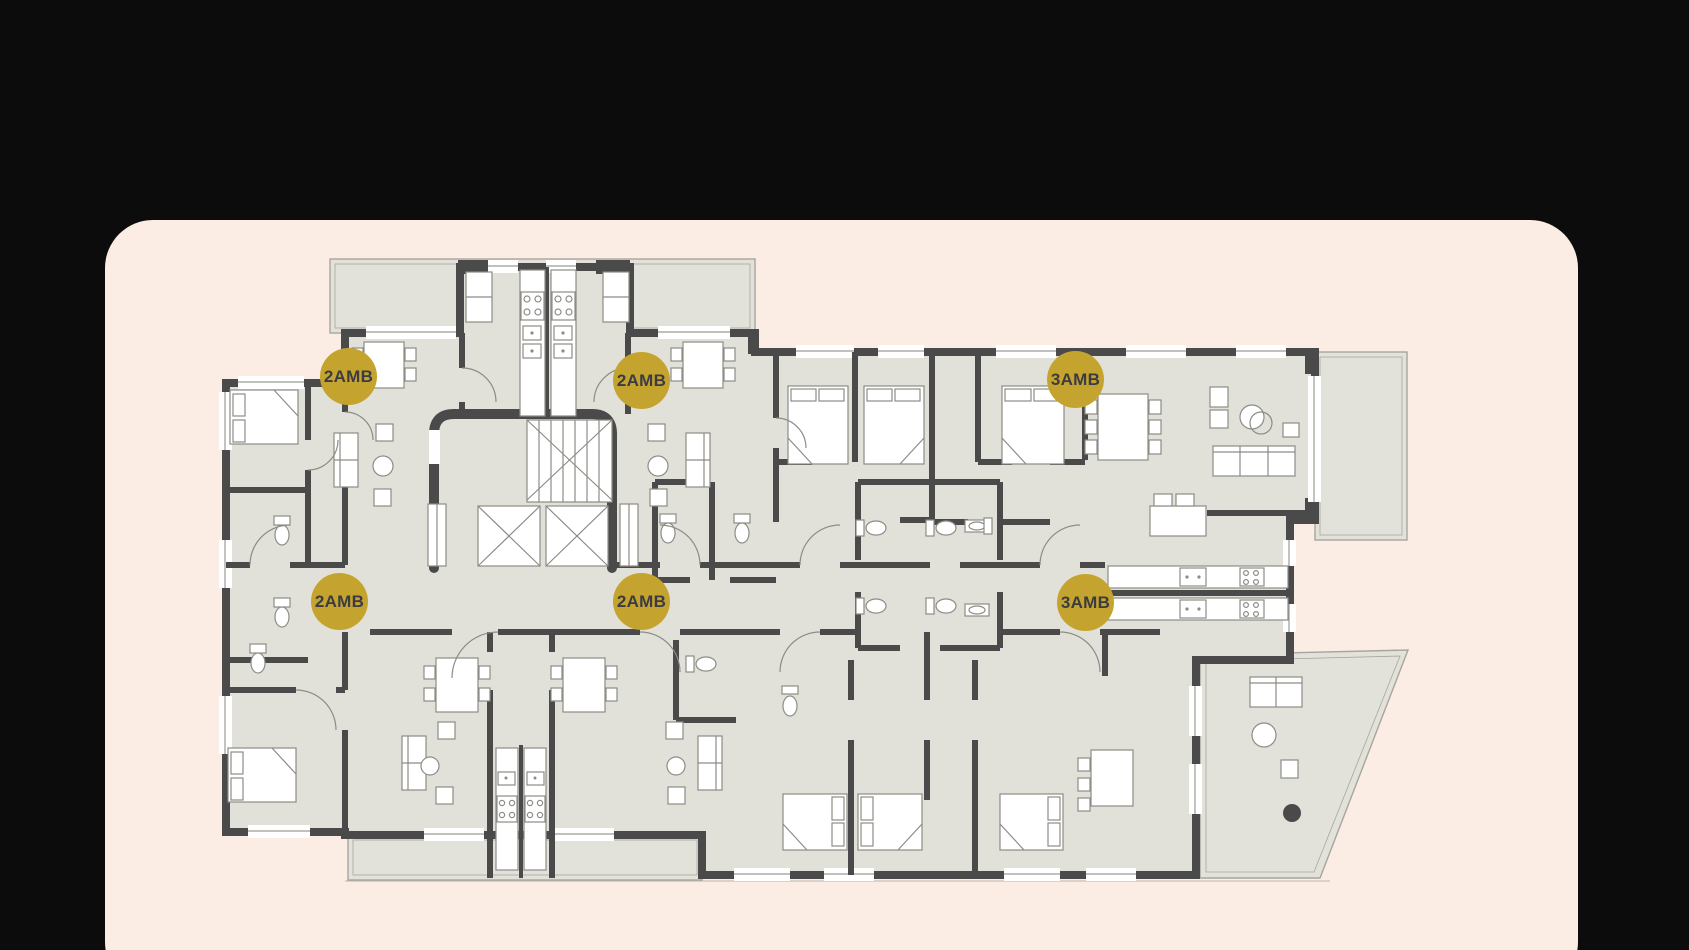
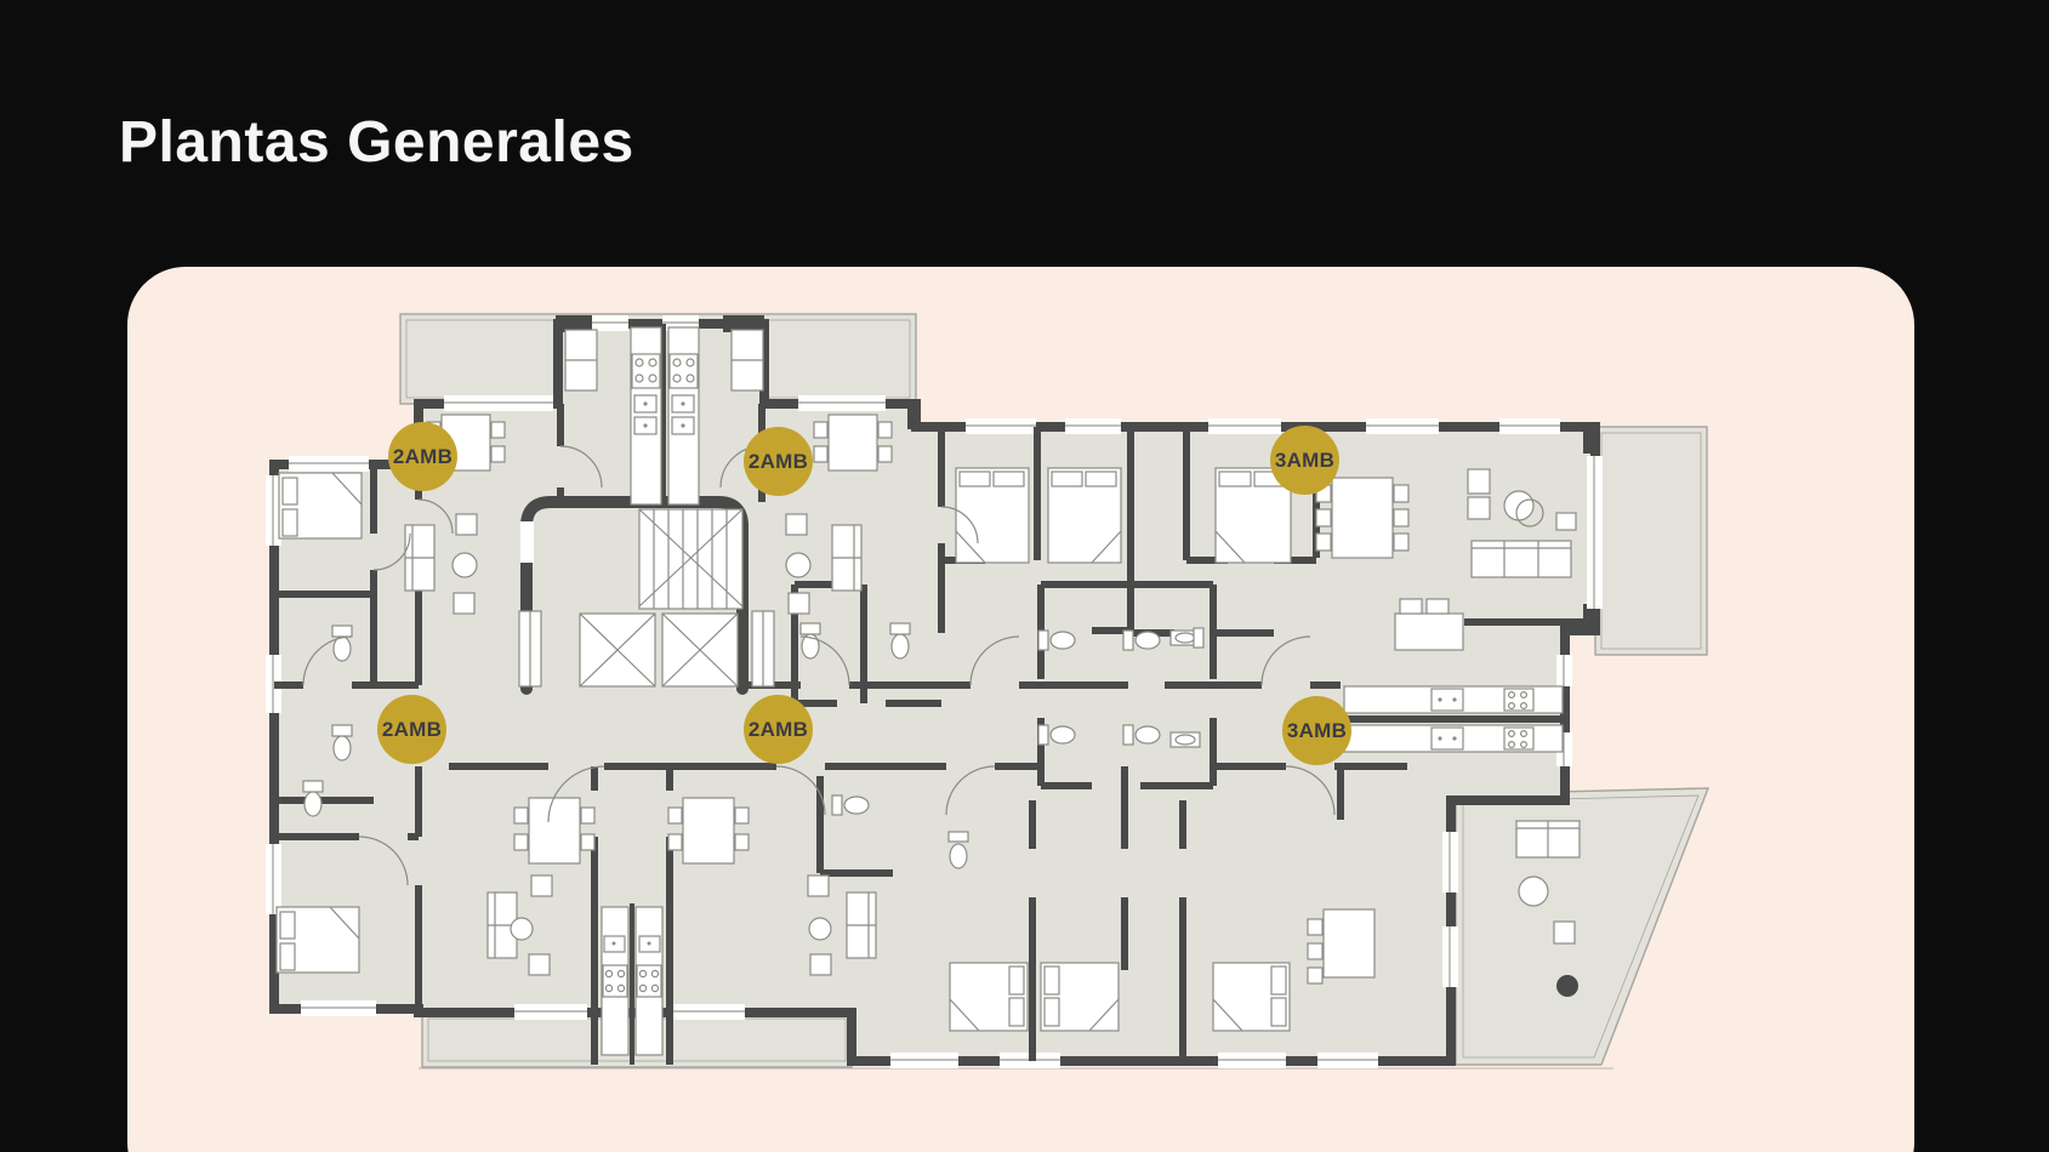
+ Plantas Generales
  2AMB
  2AMB
  3AMB
  2AMB
  2AMB
  3AMB
